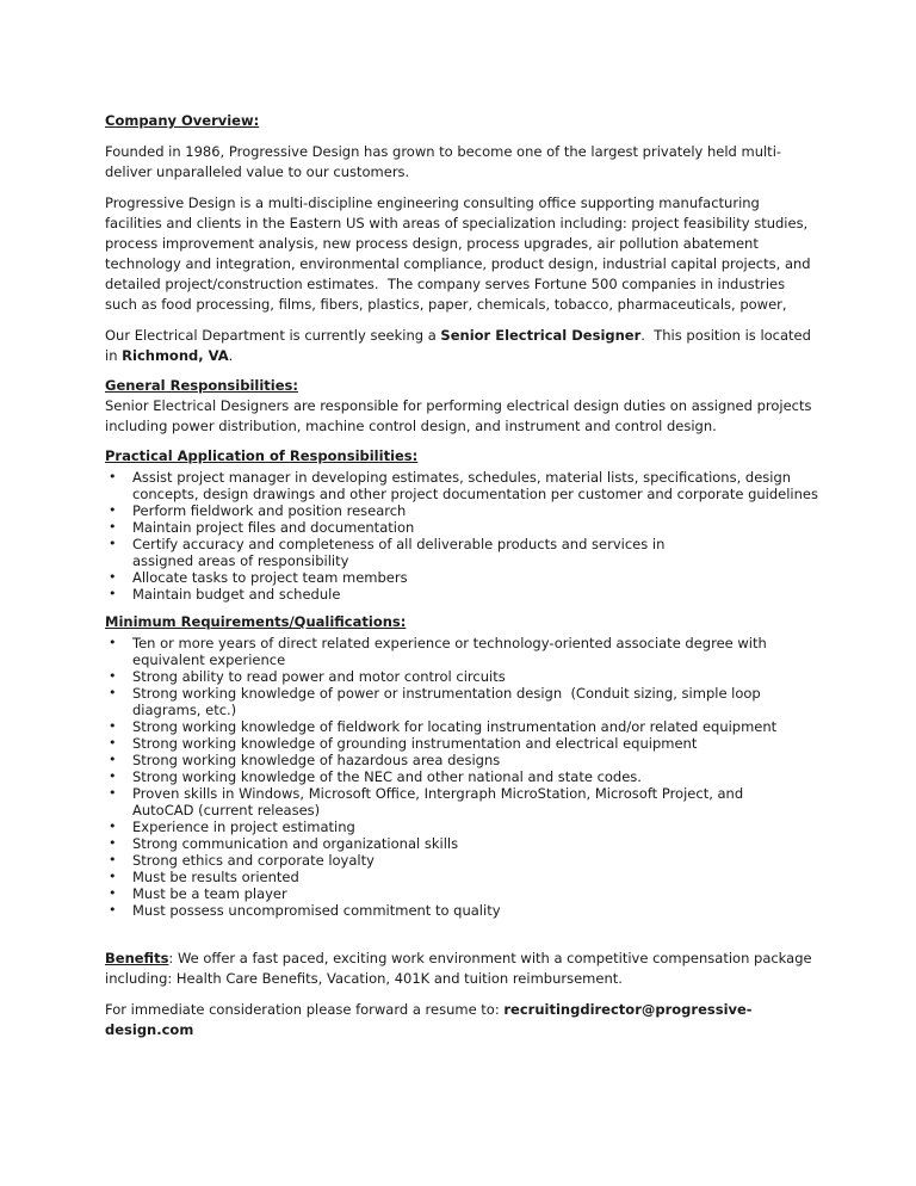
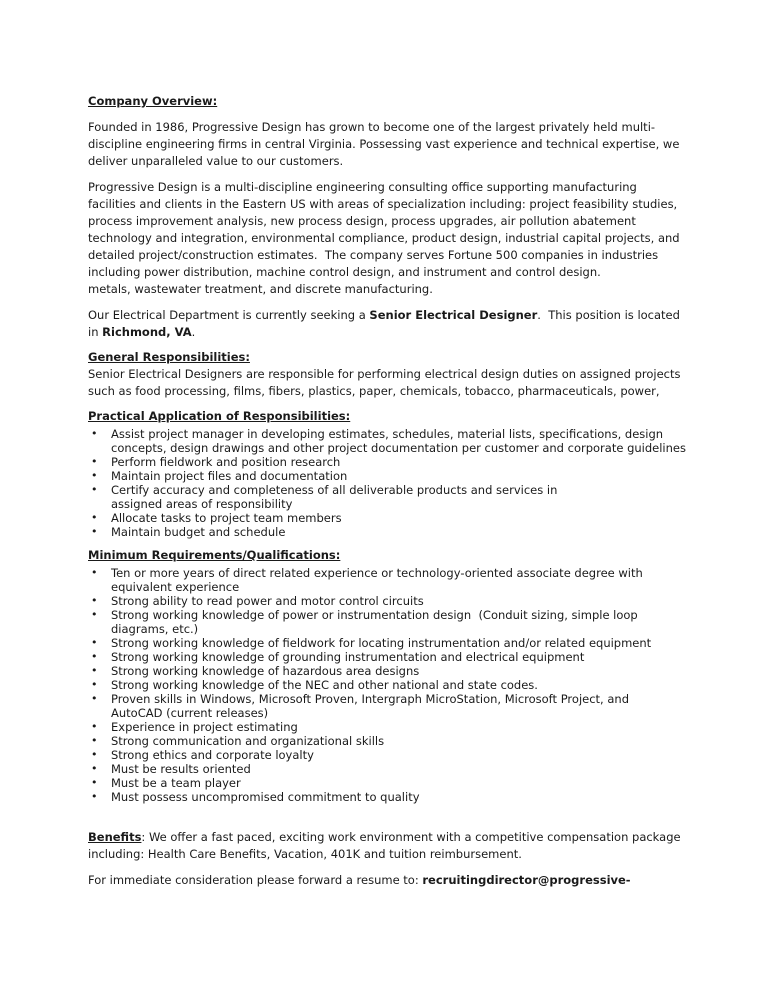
  Company Overview:
  Founded in 1986, Progressive Design has grown to become one of the largest privately held multi-
+ discipline engineering firms in central Virginia. Possessing vast experience and technical expertise, we
  deliver unparalleled value to our customers.
  Progressive Design is a multi-discipline engineering consulting office supporting manufacturing
  facilities and clients in the Eastern US with areas of specialization including: project feasibility studies,
  process improvement analysis, new process design, process upgrades, air pollution abatement
  technology and integration, environmental compliance, product design, industrial capital projects, and
  detailed project/construction estimates. The company serves Fortune 500 companies in industries
- such as food processing, films, fibers, plastics, paper, chemicals, tobacco, pharmaceuticals, power,
+ including power distribution, machine control design, and instrument and control design.
+ metals, wastewater treatment, and discrete manufacturing.
  Our Electrical Department is currently seeking a Senior Electrical Designer. This position is located
  in Richmond, VA.
  General Responsibilities:
  Senior Electrical Designers are responsible for performing electrical design duties on assigned projects
- including power distribution, machine control design, and instrument and control design.
+ such as food processing, films, fibers, plastics, paper, chemicals, tobacco, pharmaceuticals, power,
  Practical Application of Responsibilities:
  •
  Assist project manager in developing estimates, schedules, material lists, specifications, design
  concepts, design drawings and other project documentation per customer and corporate guidelines
  •
  Perform fieldwork and position research
  •
  Maintain project files and documentation
  •
  Certify accuracy and completeness of all deliverable products and services in
  assigned areas of responsibility
  •
  Allocate tasks to project team members
  •
  Maintain budget and schedule
  Minimum Requirements/Qualifications:
  •
  Ten or more years of direct related experience or technology-oriented associate degree with
  equivalent experience
  •
  Strong ability to read power and motor control circuits
  •
  Strong working knowledge of power or instrumentation design (Conduit sizing, simple loop
  diagrams, etc.)
  •
  Strong working knowledge of fieldwork for locating instrumentation and/or related equipment
  •
  Strong working knowledge of grounding instrumentation and electrical equipment
  •
  Strong working knowledge of hazardous area designs
  •
  Strong working knowledge of the NEC and other national and state codes.
  •
- Proven skills in Windows, Microsoft Office, Intergraph MicroStation, Microsoft Project, and
+ Proven skills in Windows, Microsoft Proven, Intergraph MicroStation, Microsoft Project, and
  AutoCAD (current releases)
  •
  Experience in project estimating
  •
  Strong communication and organizational skills
  •
  Strong ethics and corporate loyalty
  •
  Must be results oriented
  •
  Must be a team player
  •
  Must possess uncompromised commitment to quality
  Benefits: We offer a fast paced, exciting work environment with a competitive compensation package
  including: Health Care Benefits, Vacation, 401K and tuition reimbursement.
  For immediate consideration please forward a resume to: recruitingdirector@progressive-
- design.com
